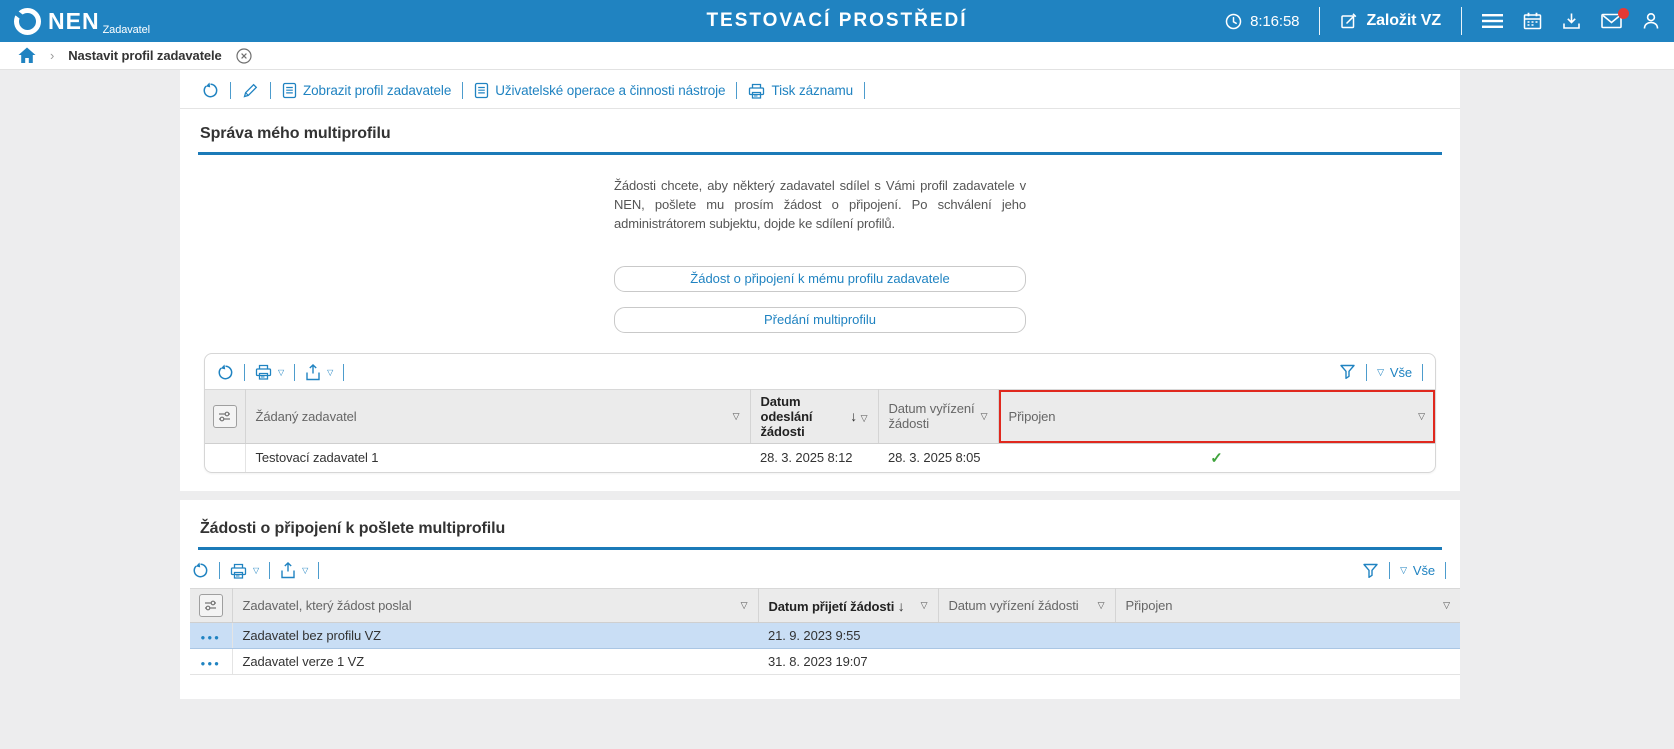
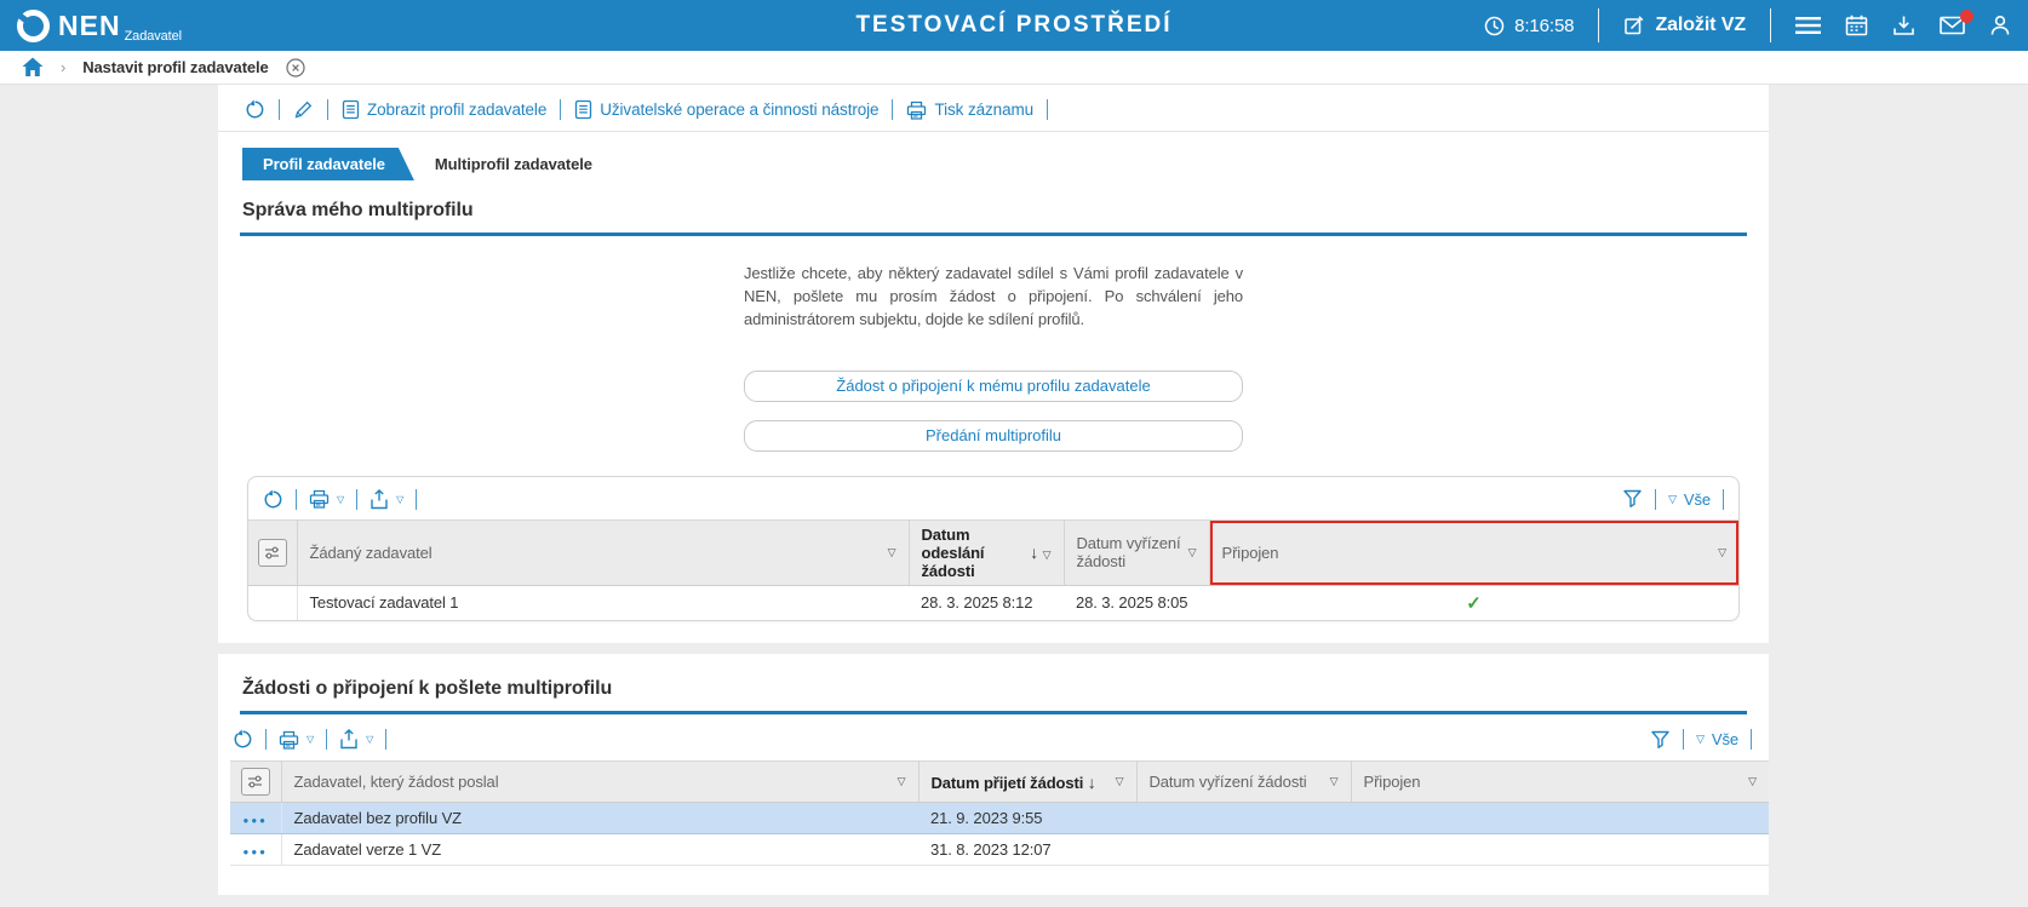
  NEN
  Zadavatel
  TESTOVACÍ PROSTŘEDÍ
  8:16:58
  Založit VZ
  ›
  Nastavit profil zadavatele
  Zobrazit profil zadavatele
  Uživatelské operace a činnosti nástroje
  Tisk záznamu
+ Profil zadavatele
+ Multiprofil zadavatele
  Správa mého multiprofilu
- Žádosti chcete, aby některý zadavatel sdílel s Vámi profil zadavatele v NEN, pošlete mu prosím žádost o připojení. Po schválení jeho administrátorem subjektu, dojde ke sdílení profilů.
+ Jestliže chcete, aby některý zadavatel sdílel s Vámi profil zadavatele v NEN, pošlete mu prosím žádost o připojení. Po schválení jeho administrátorem subjektu, dojde ke sdílení profilů.
  Žádost o připojení k mému profilu zadavatele
  Předání multiprofilu
  ▽
  ▽
  ▽
  Vše
  	Žádaný zadavatel ▽	Datum odeslání žádosti↓ ▽	Datum vyřízení žádosti▽	Připojen ▽
  	Testovací zadavatel 1	28. 3. 2025 8:12	28. 3. 2025 8:05	✓
  Žádosti o připojení k pošlete multiprofilu
  ▽
  ▽
  ▽
  Vše
  	Zadavatel, který žádost poslal ▽	Datum přijetí žádosti ↓ ▽	Datum vyřízení žádosti ▽	Připojen ▽
  ●●●	Zadavatel bez profilu VZ	21. 9. 2023 9:55
- ●●●	Zadavatel verze 1 VZ	31. 8. 2023 19:07
+ ●●●	Zadavatel verze 1 VZ	31. 8. 2023 12:07
